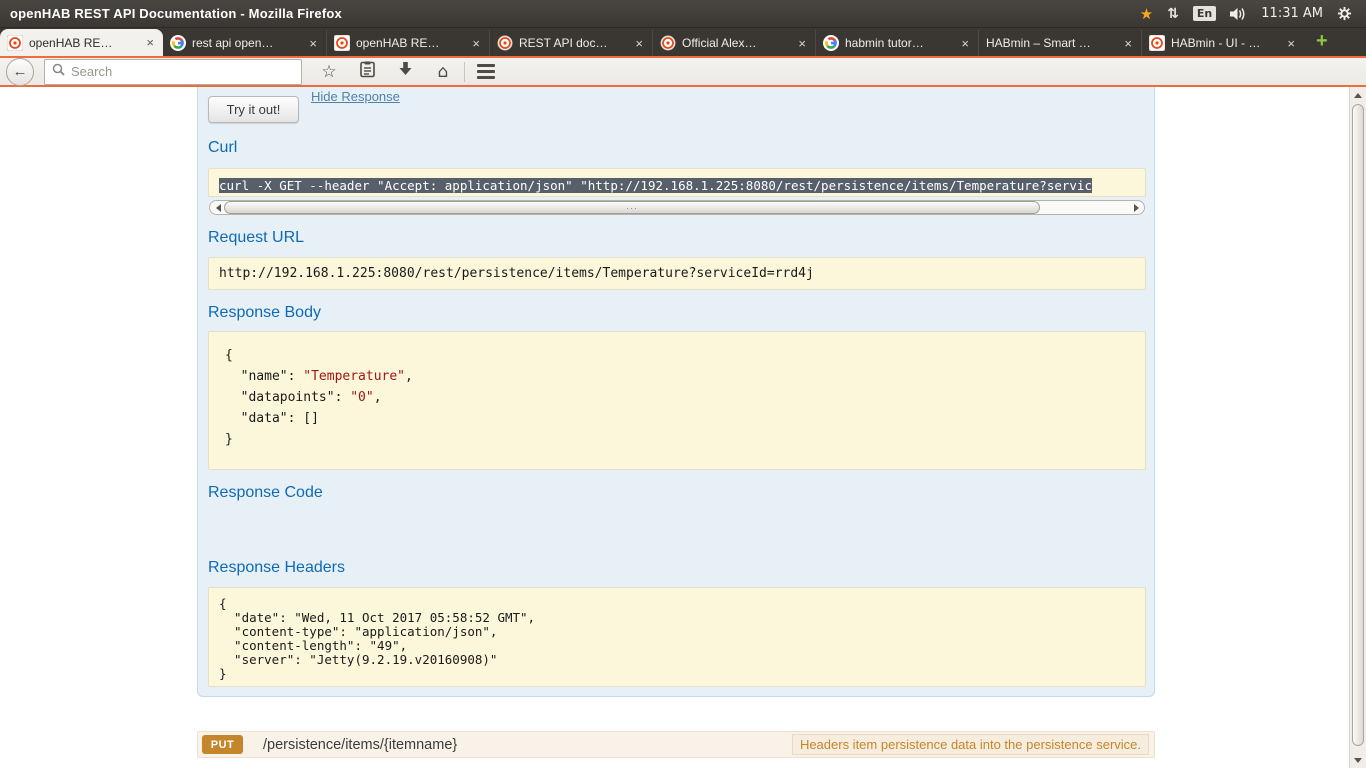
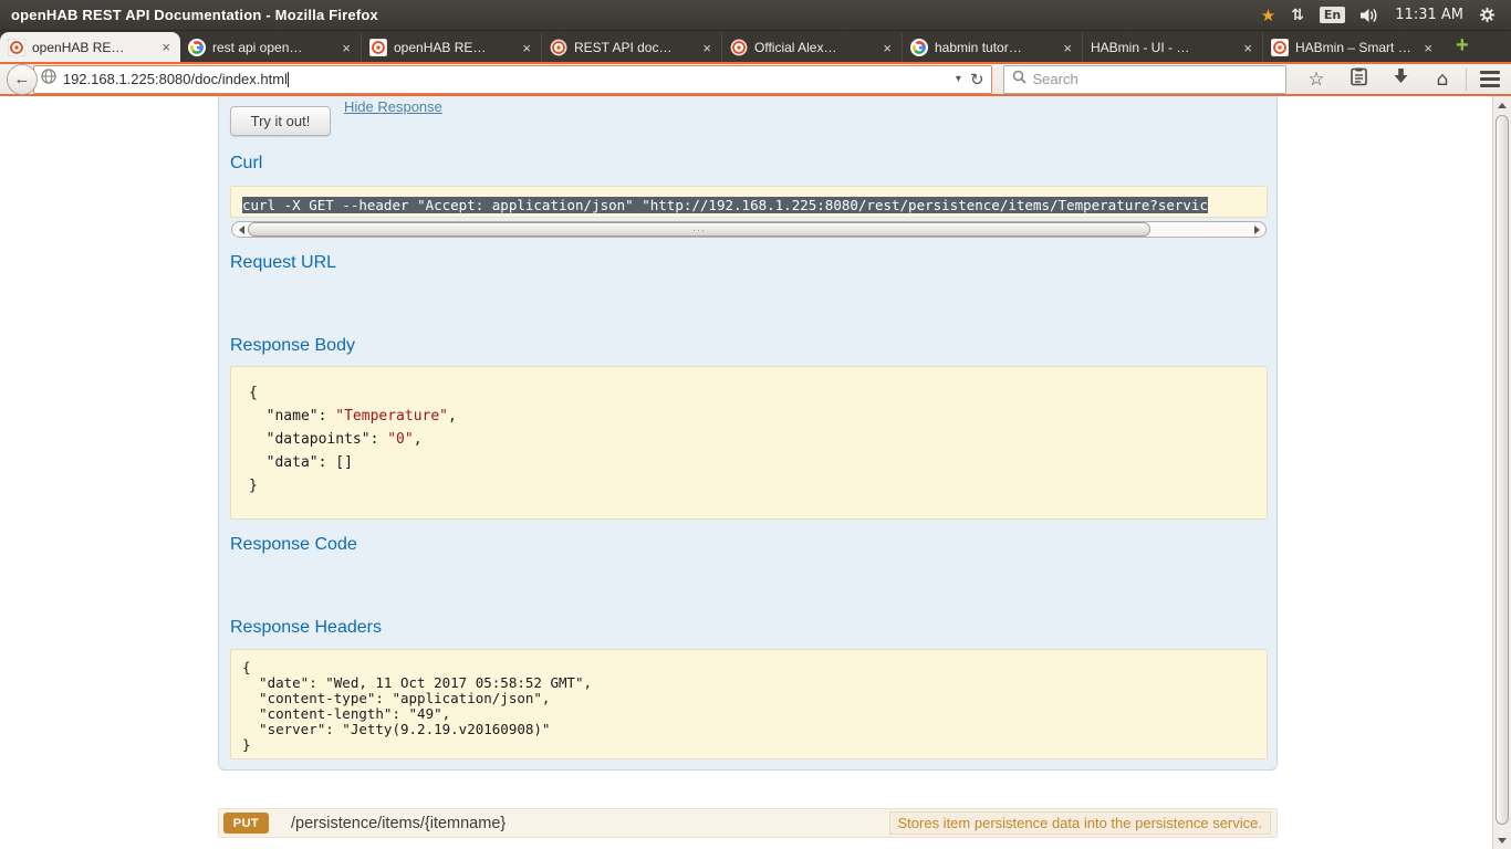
  openHAB REST API Documentation - Mozilla Firefox
  ★
  ⇅
  En
  11:31 AM
  openHAB RE…
  ×
  rest api open…
  ×
  openHAB RE…
  ×
  REST API doc…
  ×
  Official Alex…
  ×
  habmin tutor…
  ×
- HABmin – Smart …
+ HABmin - UI - …
  ×
- HABmin - UI - …
+ HABmin – Smart …
  ×
  +
  ←
+ 192.168.1.225:8080/doc/index.html
+ ▾
+ ↻
  Search
  ☆
  ⌂
  Try it out!
  Hide Response
  Curl
  curl -X GET --header "Accept: application/json" "http://192.168.1.225:8080/rest/persistence/items/Temperature?servic
  ···
  Request URL
- http://192.168.1.225:8080/rest/persistence/items/Temperature?serviceId=rrd4j
  Response Body
  {
  "name": "Temperature",
  "datapoints": "0",
  "data": []
  }
  Response Code
  Response Headers
  {
  "date": "Wed, 11 Oct 2017 05:58:52 GMT",
  "content-type": "application/json",
  "content-length": "49",
  "server": "Jetty(9.2.19.v20160908)"
  }
  PUT
  /persistence/items/{itemname}
- Headers item persistence data into the persistence service.
+ Stores item persistence data into the persistence service.
